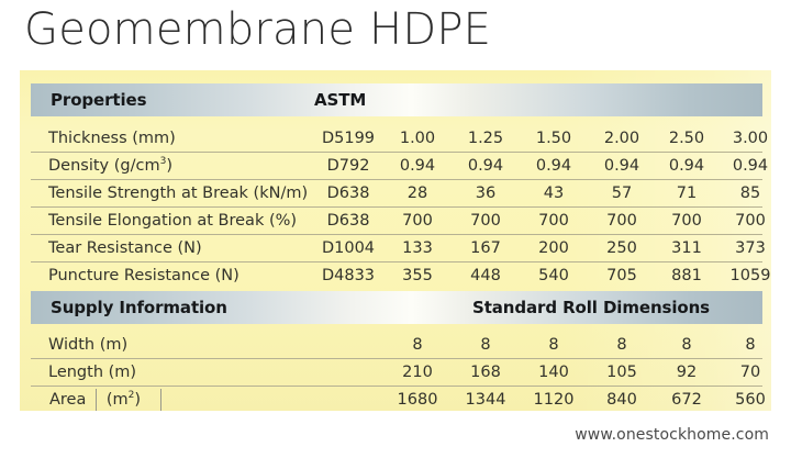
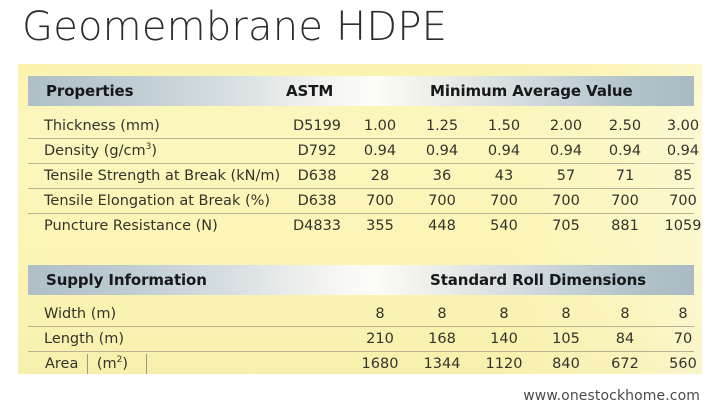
  Geomembrane HDPE
  Properties
  ASTM
+ Minimum Average Value
  Thickness (mm)
  D5199
  1.00
  1.25
  1.50
  2.00
  2.50
  3.00
  Density (g/cm3)
  D792
  0.94
  0.94
  0.94
  0.94
  0.94
  0.94
  Tensile Strength at Break (kN/m)
  D638
  28
  36
  43
  57
  71
  85
  Tensile Elongation at Break (%)
  D638
  700
  700
  700
  700
  700
  700
- Tear Resistance (N)
- D1004
- 133
- 167
- 200
- 250
- 311
- 373
  Puncture Resistance (N)
  D4833
  355
  448
  540
  705
  881
  1059
  Supply Information
  Standard Roll Dimensions
  Width (m)
  8
  8
  8
  8
  8
  8
  Length (m)
  210
  168
  140
  105
- 92
+ 84
  70
  Area (m2)
  1680
  1344
  1120
  840
  672
  560
  www.onestockhome.com
